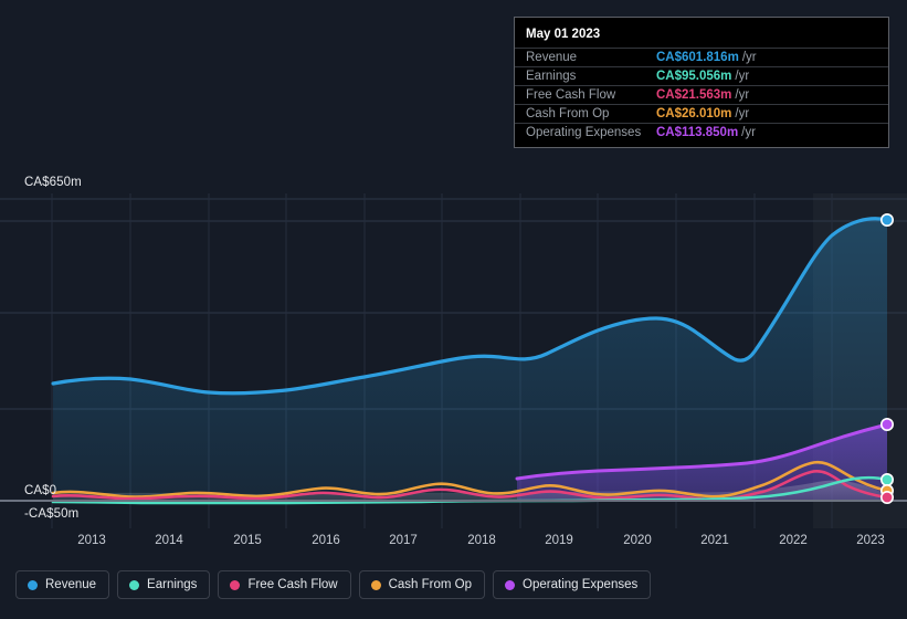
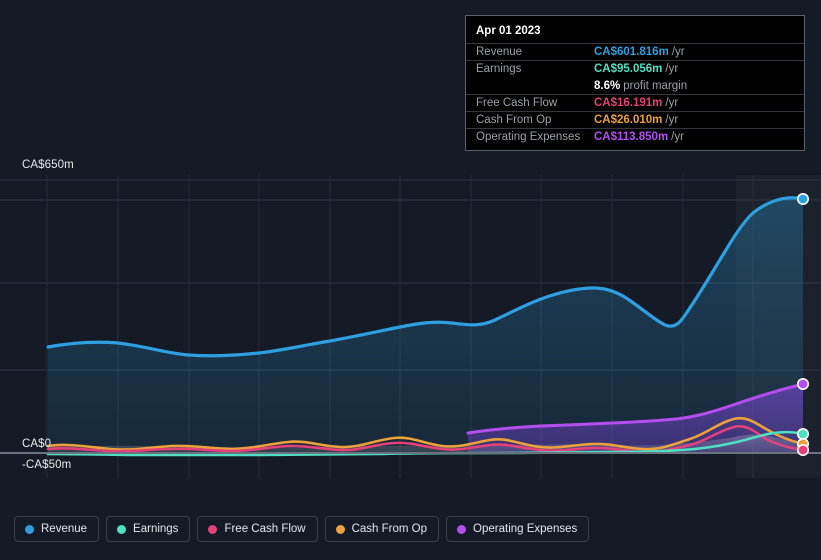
  CA$650m
  CA$0
  -CA$50m
- 2013
- 2014
- 2015
- 2016
- 2017
- 2018
- 2019
- 2020
- 2021
- 2022
- 2023
- May 01 2023
+ Apr 01 2023
  Revenue
  CA$601.816m /yr
  Earnings
  CA$95.056m /yr
+ 8.6% profit margin
  Free Cash Flow
- CA$21.563m /yr
+ CA$16.191m /yr
  Cash From Op
  CA$26.010m /yr
  Operating Expenses
  CA$113.850m /yr
  Revenue
  Earnings
  Free Cash Flow
  Cash From Op
  Operating Expenses
